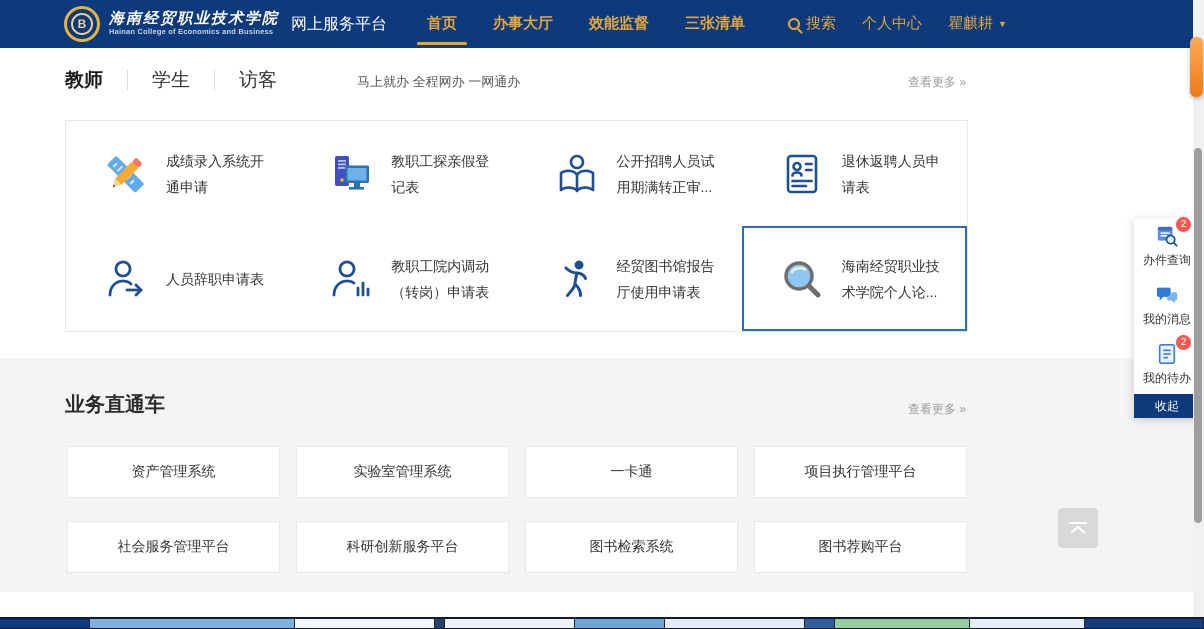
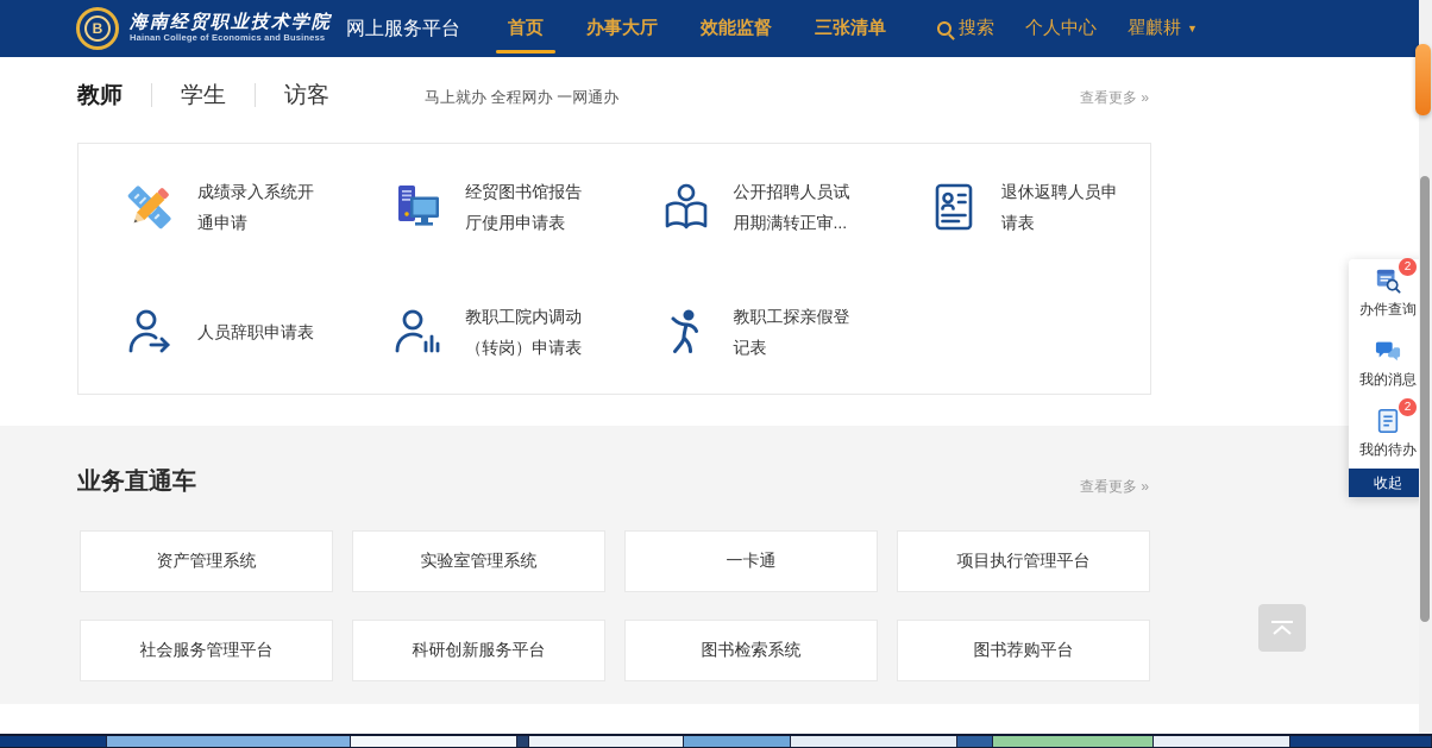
  B
  海南经贸职业技术学院
  Hainan College of Economics and Business
  网上服务平台
  首页
  办事大厅
  效能监督
  三张清单
  搜索
  个人中心
  瞿麒耕
  ▼
  教师
  学生
  访客
  马上就办 全程网办 一网通办
  查看更多 »
  成绩录入系统开通申请
- 教职工探亲假登记表
+ 经贸图书馆报告厅使用申请表
  公开招聘人员试用期满转正审...
  退休返聘人员申请表
  人员辞职申请表
  教职工院内调动（转岗）申请表
- 经贸图书馆报告厅使用申请表
+ 教职工探亲假登记表
- 海南经贸职业技术学院个人论...
  业务直通车
  查看更多 »
  资产管理系统
  实验室管理系统
  一卡通
  项目执行管理平台
  社会服务管理平台
  科研创新服务平台
  图书检索系统
  图书荐购平台
  2
  办件查询
  我的消息
  2
  我的待办
  收起
